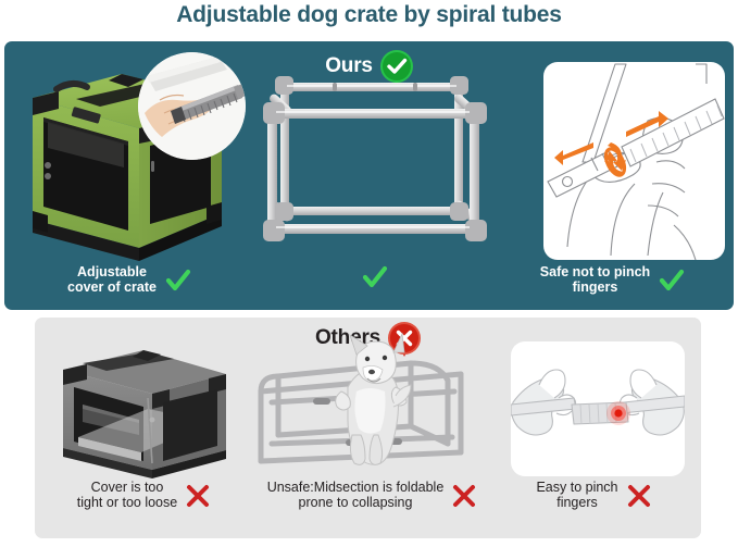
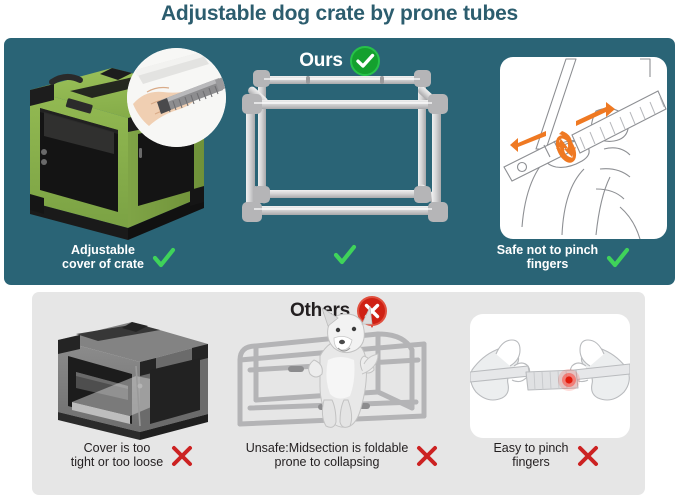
- Adjustable dog crate by spiral tubes
+ Adjustable dog crate by prone tubes
  Ours
  Adjustable
  cover of crate
  Safe not to pinch
  fingers
  Others
  Cover is too
  tight or too loose
  Unsafe:Midsection is foldable
  prone to collapsing
  Easy to pinch
  fingers
